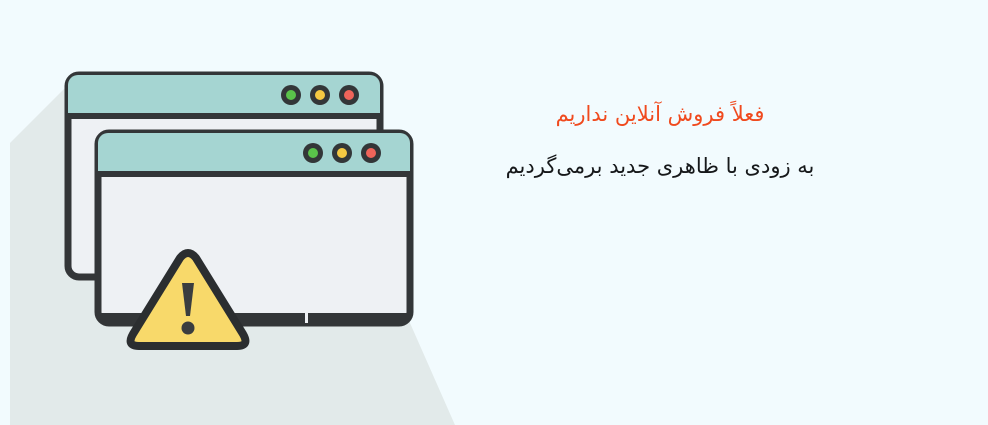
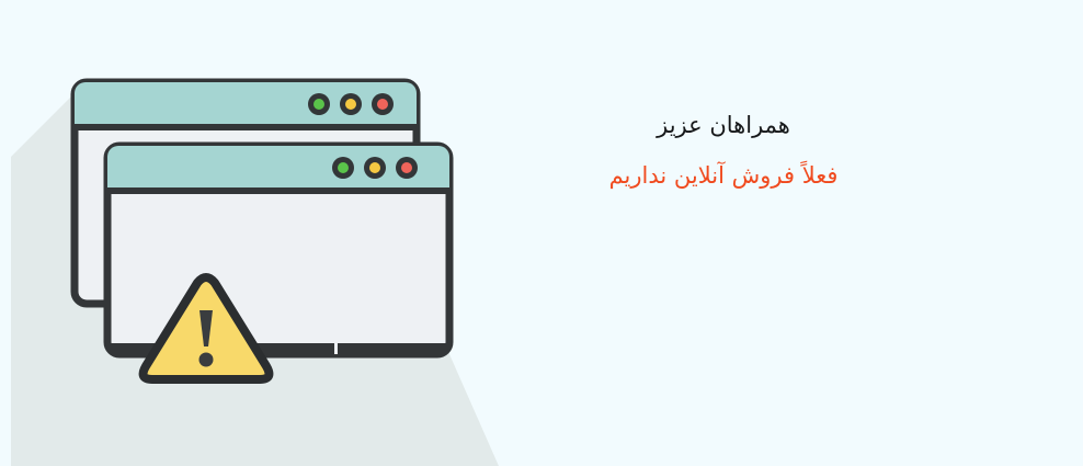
+ همراهان عزیز
  فعلاً فروش آنلاین نداریم
- به زودی با ظاهری جدید برمی‌گردیم
